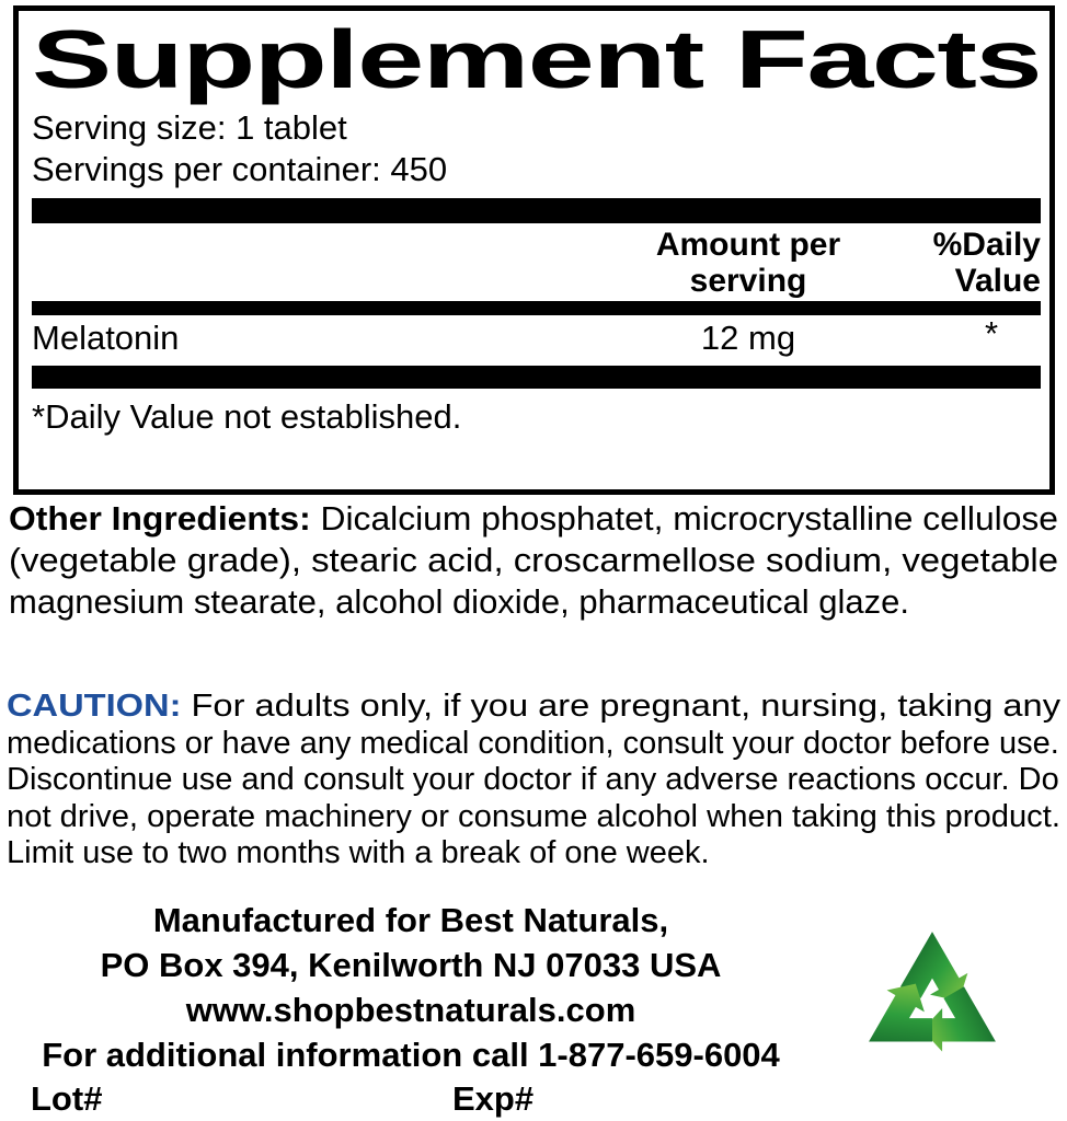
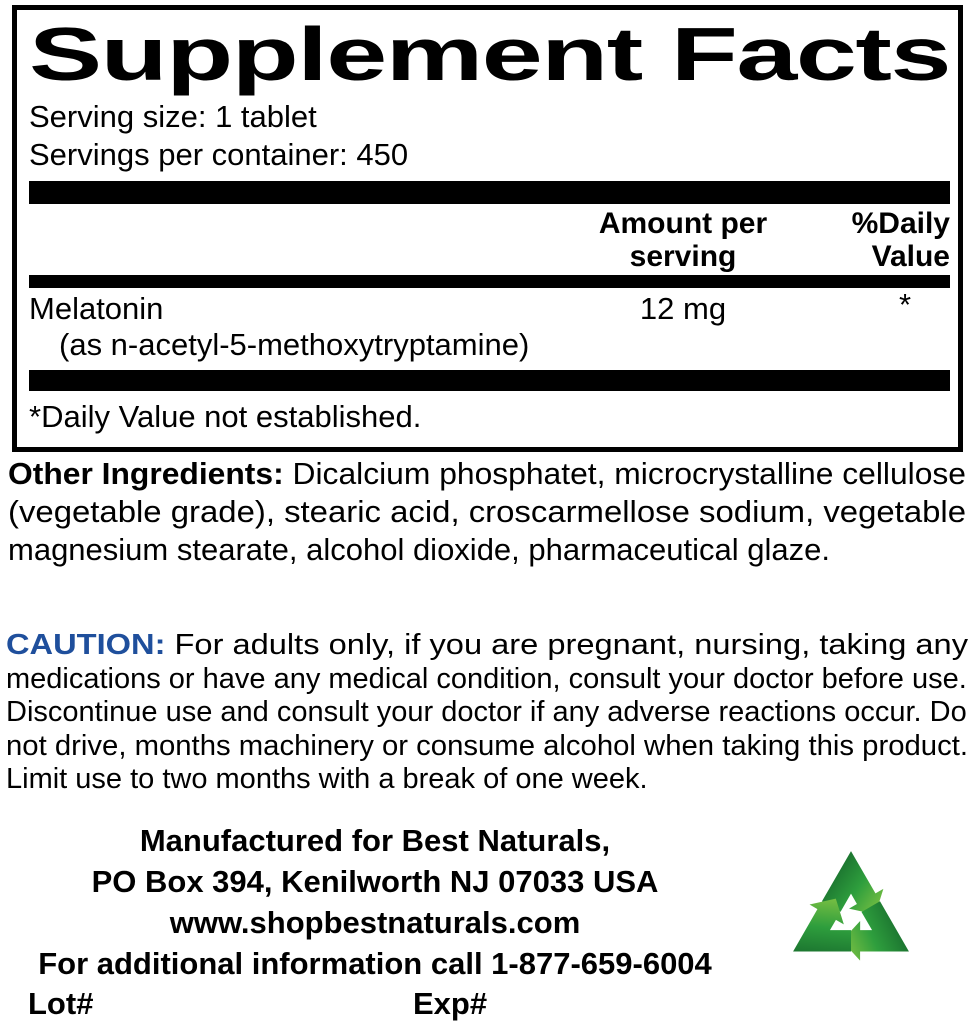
  Supplement Facts
  Serving size: 1 tablet
  Servings per container: 450
  Amount per
  serving
  %Daily
  Value
  Melatonin
  12 mg
  *
+ (as n-acetyl-5-methoxytryptamine)
  *Daily Value not established.
  Other Ingredients: Dicalcium phosphatet, microcrystalline cellulose
  (vegetable grade), stearic acid, croscarmellose sodium, vegetable
  magnesium stearate, alcohol dioxide, pharmaceutical glaze.
  CAUTION: For adults only, if you are pregnant, nursing, taking any
  medications or have any medical condition, consult your doctor before use.
  Discontinue use and consult your doctor if any adverse reactions occur. Do
- not drive, operate machinery or consume alcohol when taking this product.
+ not drive, months machinery or consume alcohol when taking this product.
  Limit use to two months with a break of one week.
  Manufactured for Best Naturals,
  PO Box 394, Kenilworth NJ 07033 USA
  www.shopbestnaturals.com
  For additional information call 1-877-659-6004
  Lot#
  Exp#
